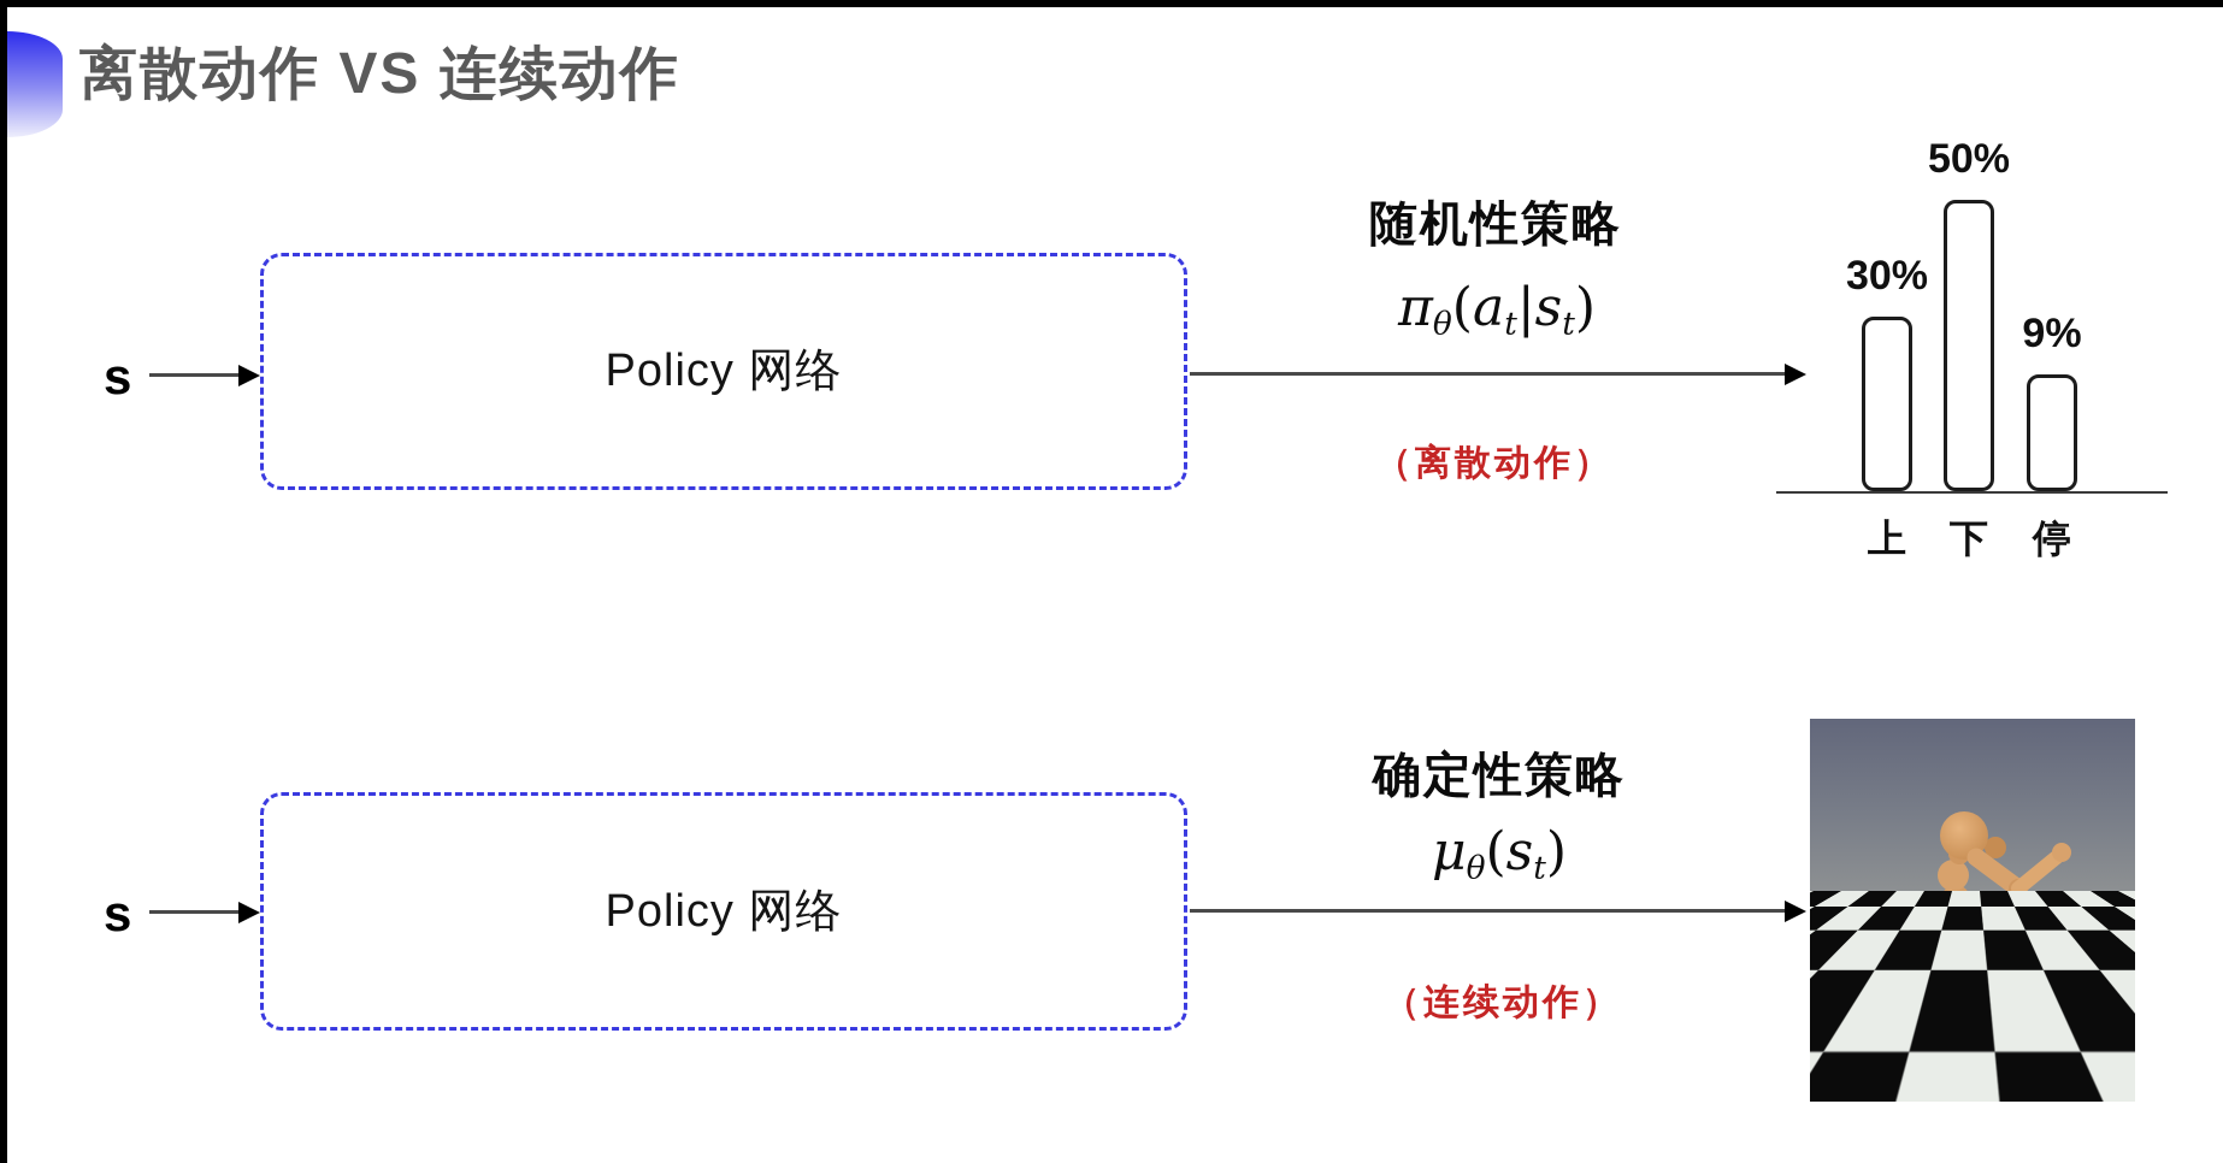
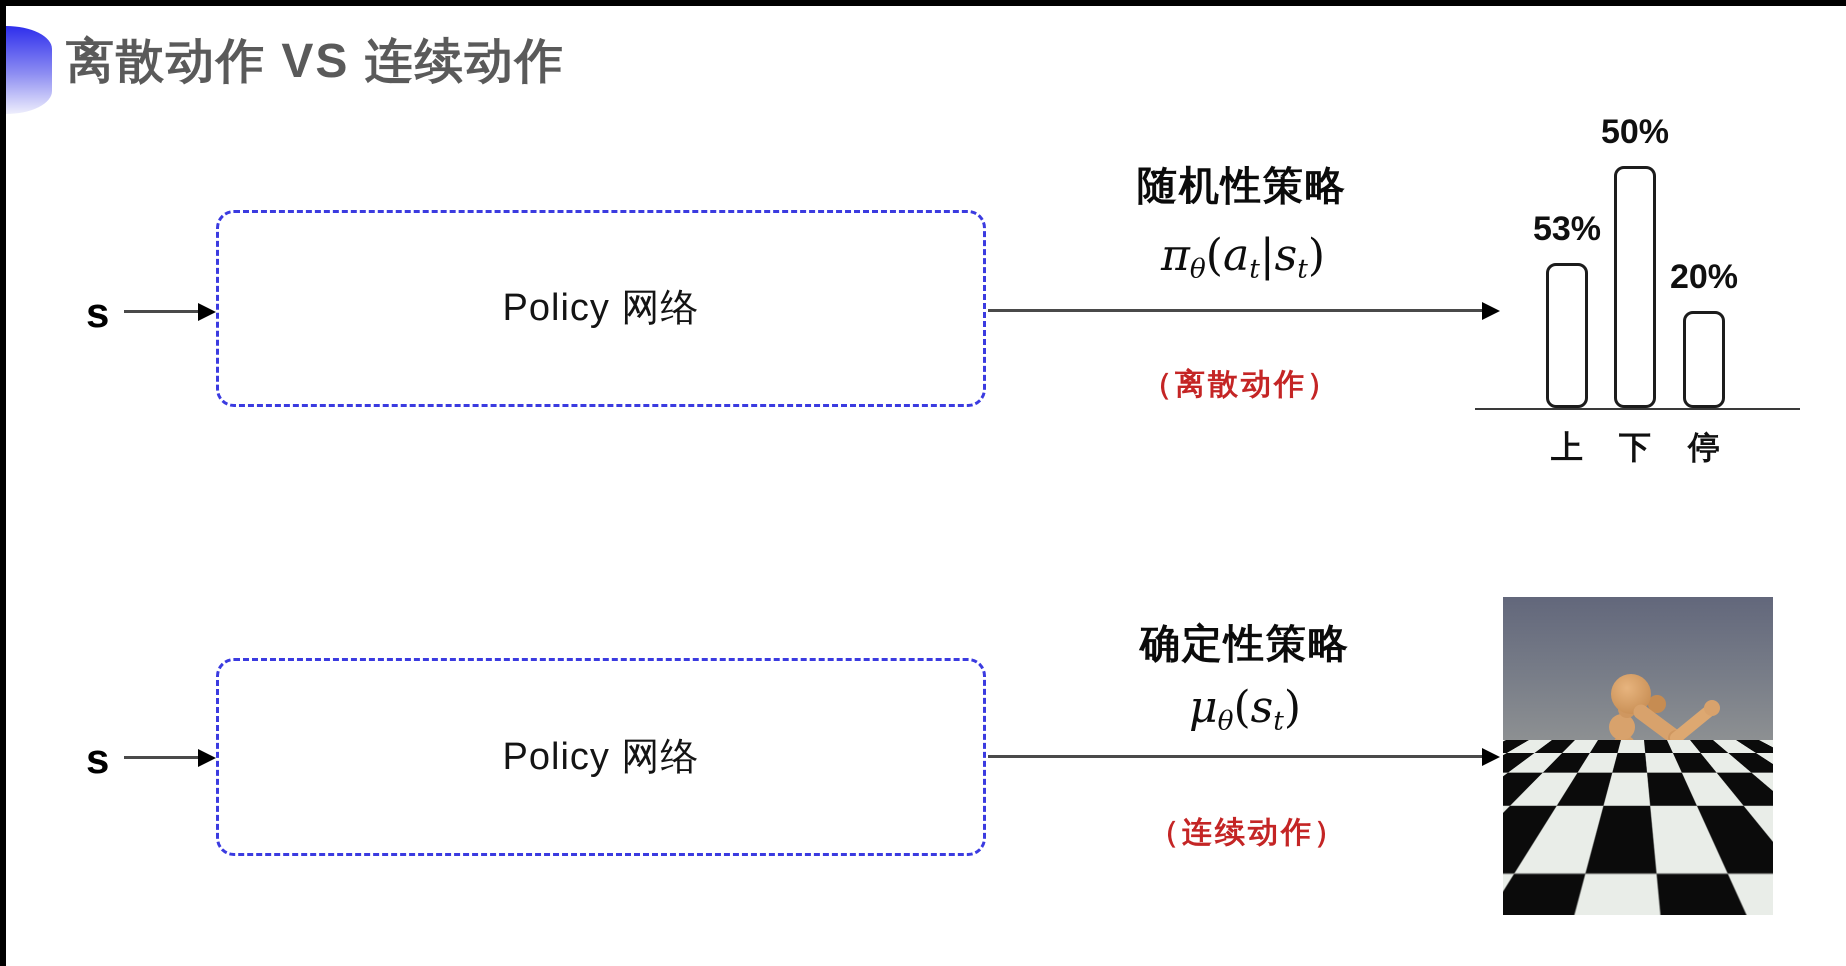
  离散动作 VS 连续动作
  s
  Policy 网络
  随机性策略
  πθ(at|st)
  （离散动作）
- 30%
+ 53%
  上
  50%
  下
- 9%
+ 20%
  停
  s
  Policy 网络
  确定性策略
  μθ(st)
  （连续动作）
